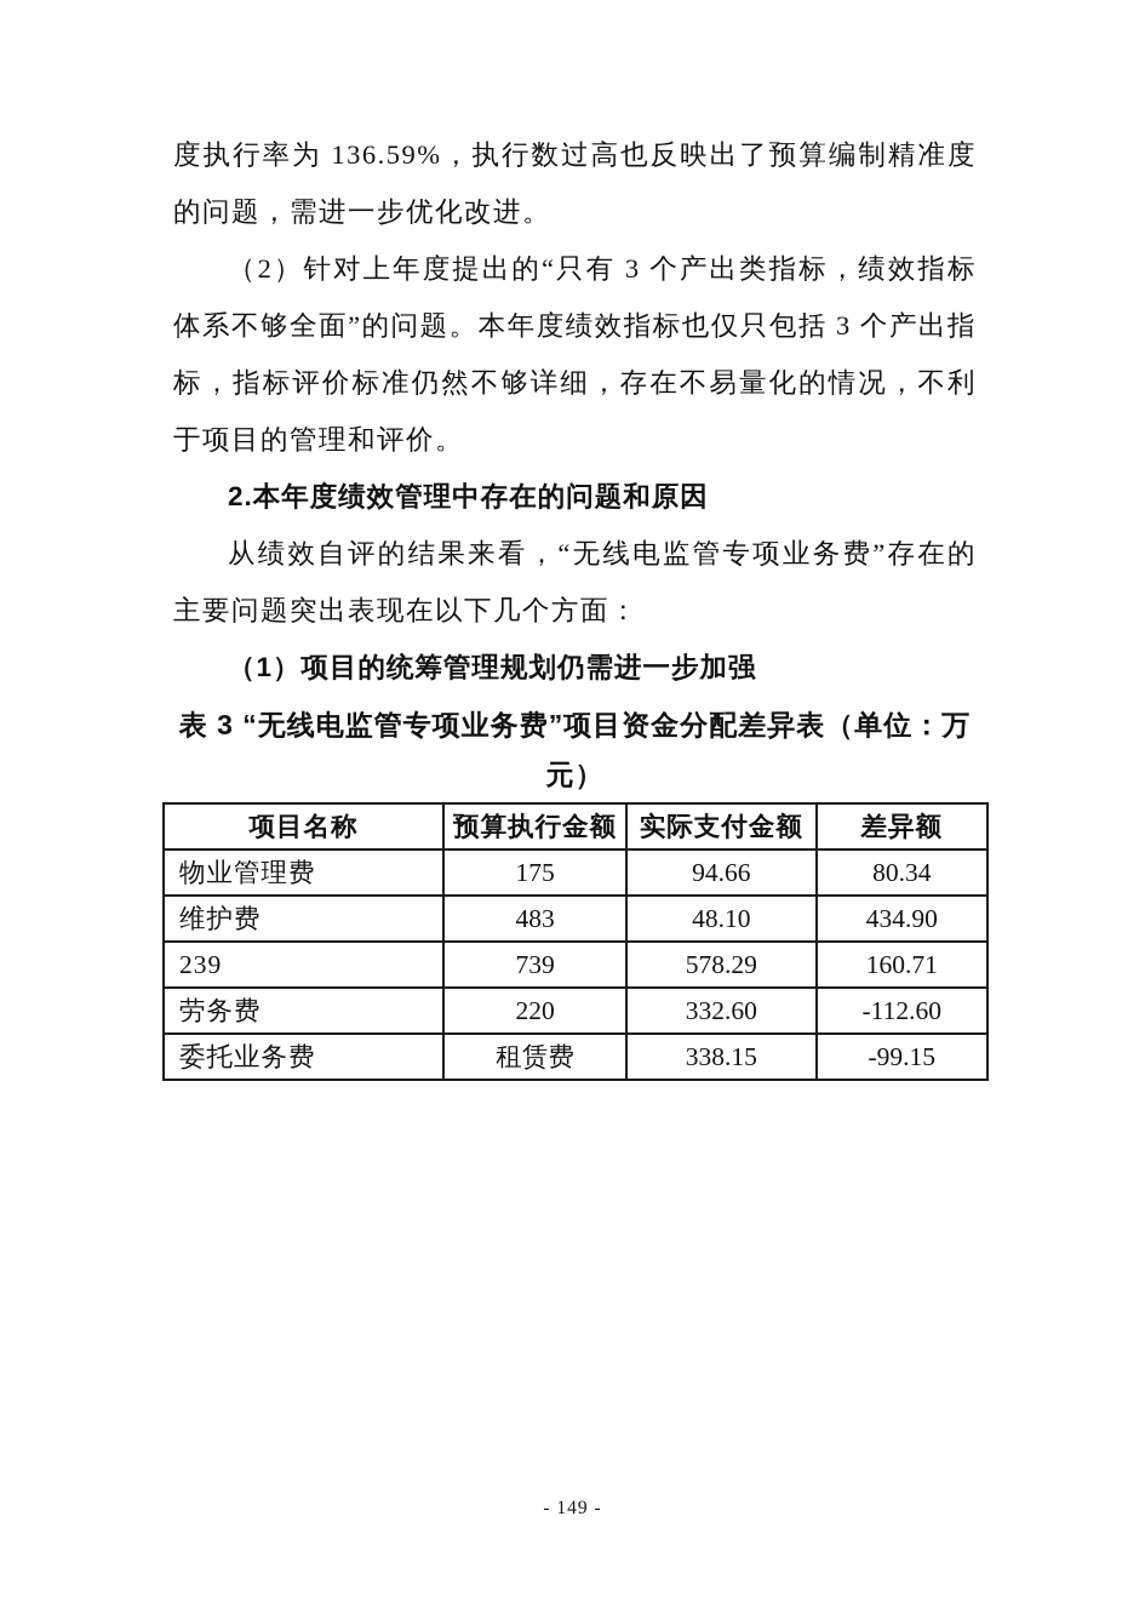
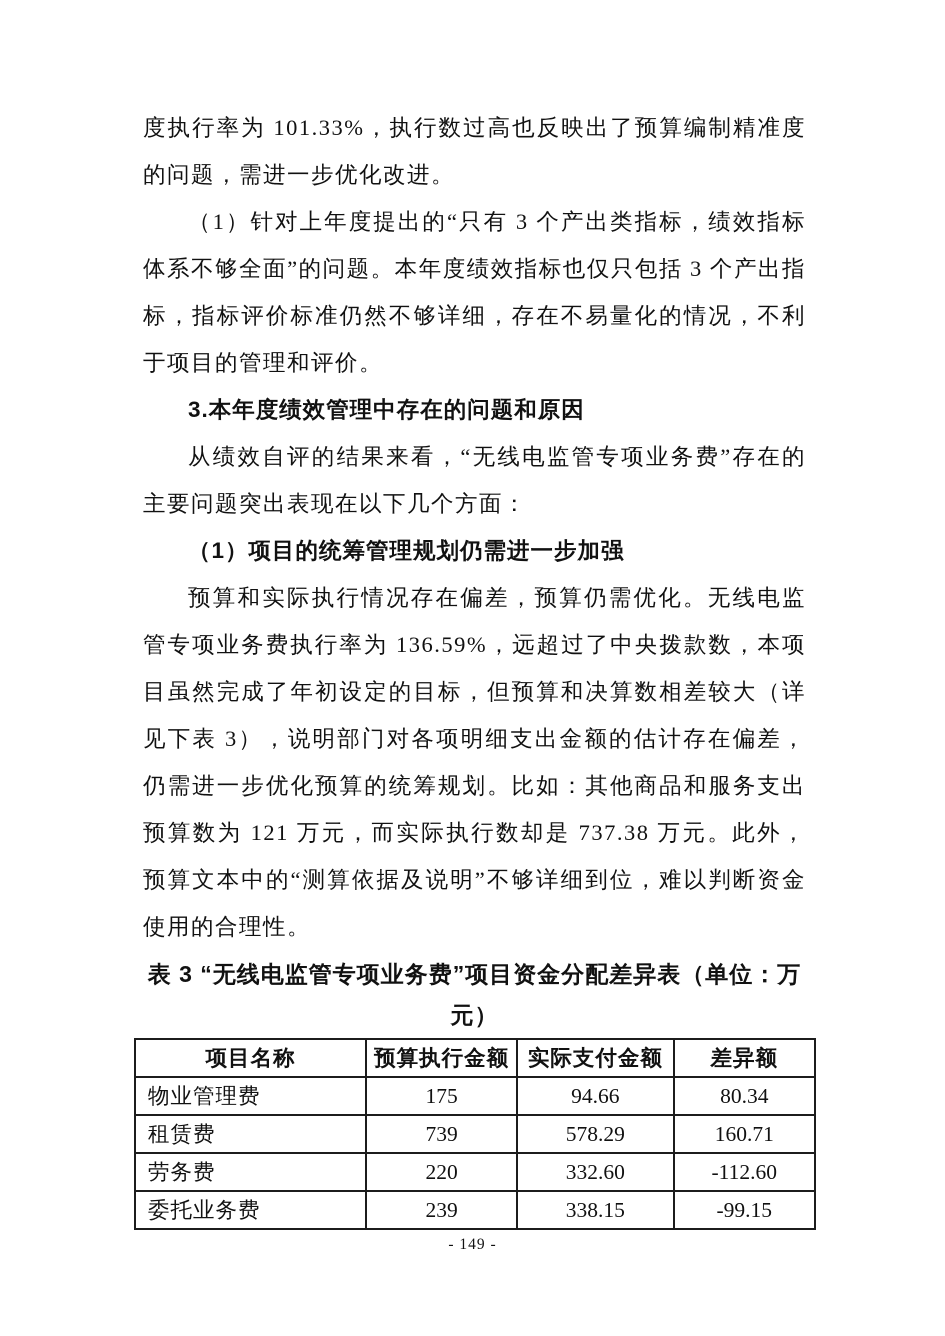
- 度执行率为 136.59%，执行数过高也反映出了预算编制精准度的问题，需进一步优化改进。
+ 度执行率为 101.33%，执行数过高也反映出了预算编制精准度的问题，需进一步优化改进。
- （2）针对上年度提出的“只有 3 个产出类指标，绩效指标体系不够全面”的问题。本年度绩效指标也仅只包括 3 个产出指标，指标评价标准仍然不够详细，存在不易量化的情况，不利于项目的管理和评价。
+ （1）针对上年度提出的“只有 3 个产出类指标，绩效指标体系不够全面”的问题。本年度绩效指标也仅只包括 3 个产出指标，指标评价标准仍然不够详细，存在不易量化的情况，不利于项目的管理和评价。
- 2.本年度绩效管理中存在的问题和原因
+ 3.本年度绩效管理中存在的问题和原因
  从绩效自评的结果来看，“无线电监管专项业务费”存在的主要问题突出表现在以下几个方面：
  （1）项目的统筹管理规划仍需进一步加强
+ 预算和实际执行情况存在偏差，预算仍需优化。无线电监管专项业务费执行率为 136.59%，远超过了中央拨款数，本项目虽然完成了年初设定的目标，但预算和决算数相差较大（详见下表 3），说明部门对各项明细支出金额的估计存在偏差，仍需进一步优化预算的统筹规划。比如：其他商品和服务支出预算数为 121 万元，而实际执行数却是 737.38 万元。此外，预算文本中的“测算依据及说明”不够详细到位，难以判断资金使用的合理性。
  表 3 “无线电监管专项业务费”项目资金分配差异表（单位：万元）
  项目名称	预算执行金额	实际支付金额	差异额
  物业管理费	175	94.66	80.34
- 维护费	483	48.10	434.90
- 239	739	578.29	160.71
+ 租赁费	739	578.29	160.71
  劳务费	220	332.60	-112.60
- 委托业务费	租赁费	338.15	-99.15
+ 委托业务费	239	338.15	-99.15
  - 149 -
